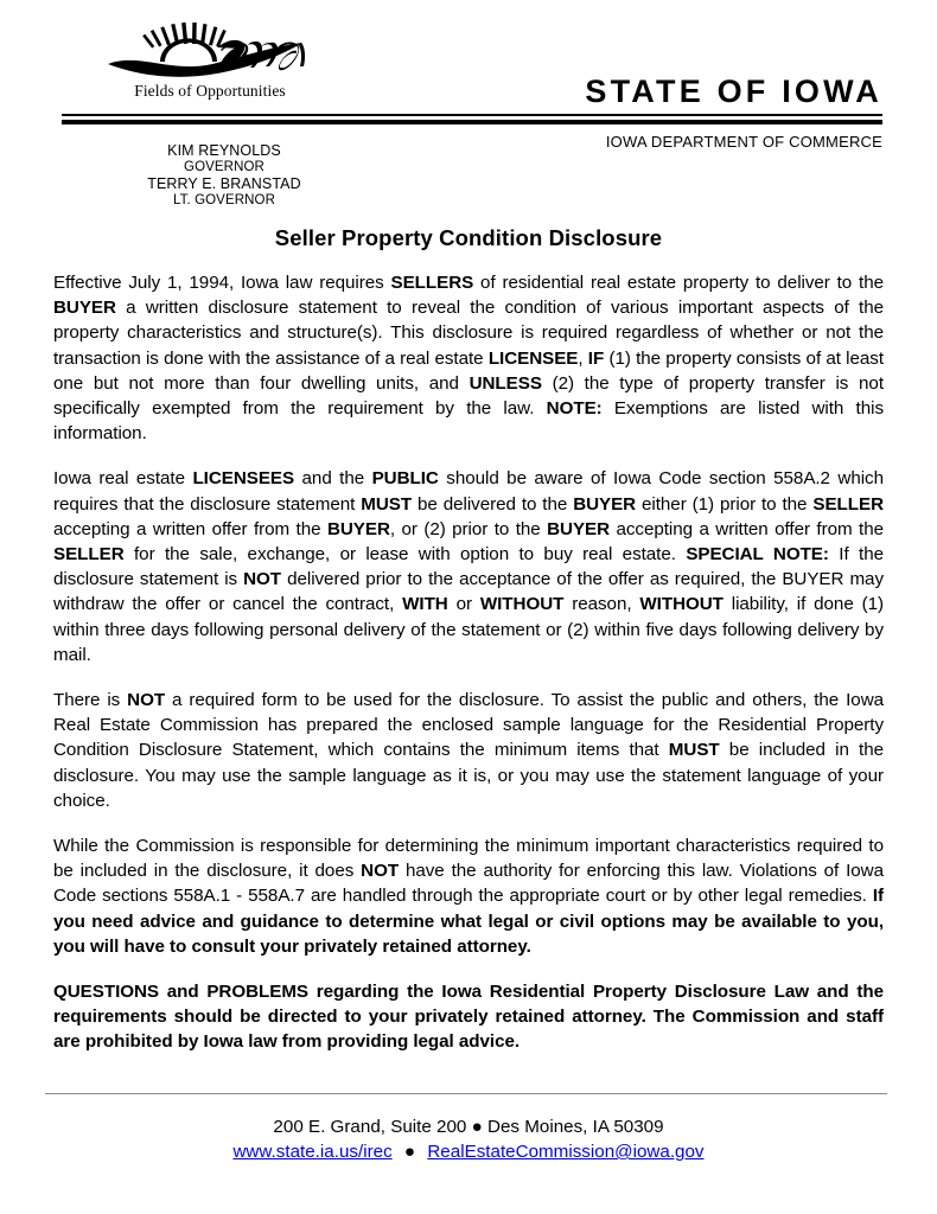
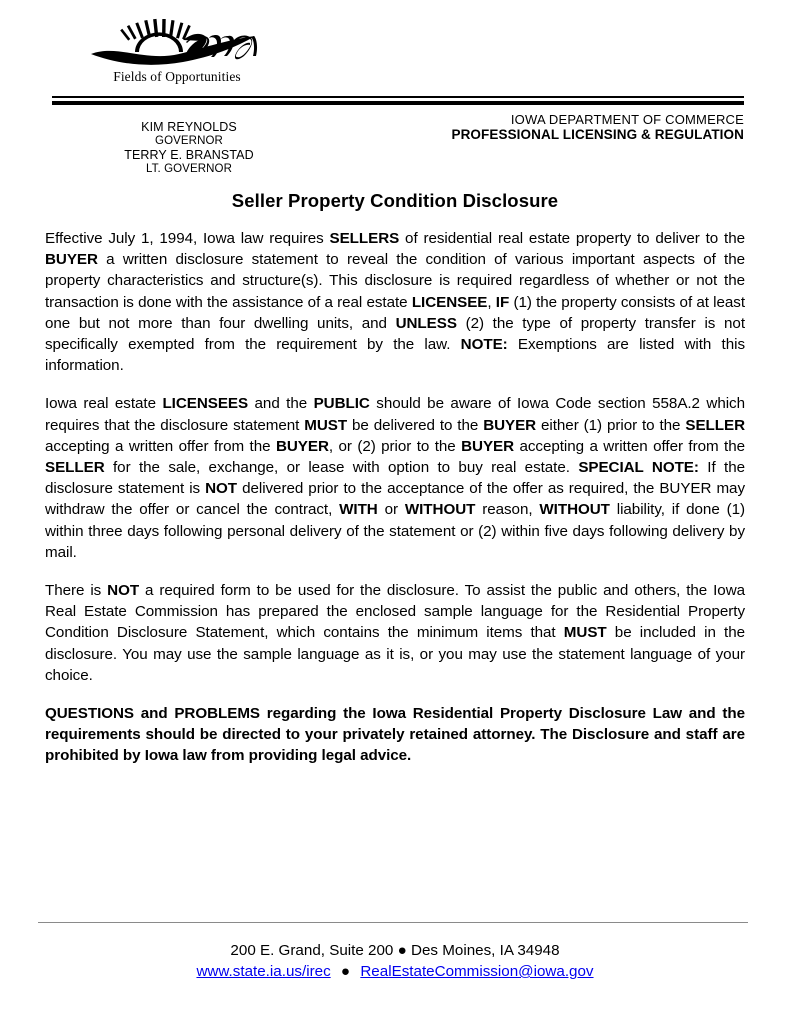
  Fields of Opportunities
- STATE OF IOWA
  IOWA DEPARTMENT OF COMMERCE
+ PROFESSIONAL LICENSING & REGULATION
  KIM REYNOLDS
  GOVERNOR
  TERRY E. BRANSTAD
  LT. GOVERNOR
  Seller Property Condition Disclosure
  Effective July 1, 1994, Iowa law requires SELLERS of residential real estate property to deliver to the BUYER a written disclosure statement to reveal the condition of various important aspects of the property characteristics and structure(s). This disclosure is required regardless of whether or not the transaction is done with the assistance of a real estate LICENSEE, IF (1) the property consists of at least one but not more than four dwelling units, and UNLESS (2) the type of property transfer is not specifically exempted from the requirement by the law. NOTE: Exemptions are listed with this information.
  Iowa real estate LICENSEES and the PUBLIC should be aware of Iowa Code section 558A.2 which requires that the disclosure statement MUST be delivered to the BUYER either (1) prior to the SELLER accepting a written offer from the BUYER, or (2) prior to the BUYER accepting a written offer from the SELLER for the sale, exchange, or lease with option to buy real estate. SPECIAL NOTE: If the disclosure statement is NOT delivered prior to the acceptance of the offer as required, the BUYER may withdraw the offer or cancel the contract, WITH or WITHOUT reason, WITHOUT liability, if done (1) within three days following personal delivery of the statement or (2) within five days following delivery by mail.
  There is NOT a required form to be used for the disclosure. To assist the public and others, the Iowa Real Estate Commission has prepared the enclosed sample language for the Residential Property Condition Disclosure Statement, which contains the minimum items that MUST be included in the disclosure. You may use the sample language as it is, or you may use the statement language of your choice.
- While the Commission is responsible for determining the minimum important characteristics required to be included in the disclosure, it does NOT have the authority for enforcing this law. Violations of Iowa Code sections 558A.1 - 558A.7 are handled through the appropriate court or by other legal remedies. If you need advice and guidance to determine what legal or civil options may be available to you, you will have to consult your privately retained attorney.
- QUESTIONS and PROBLEMS regarding the Iowa Residential Property Disclosure Law and the requirements should be directed to your privately retained attorney. The Commission and staff are prohibited by Iowa law from providing legal advice.
+ QUESTIONS and PROBLEMS regarding the Iowa Residential Property Disclosure Law and the requirements should be directed to your privately retained attorney. The Disclosure and staff are prohibited by Iowa law from providing legal advice.
- 200 E. Grand, Suite 200 ● Des Moines, IA 50309
+ 200 E. Grand, Suite 200 ● Des Moines, IA 34948
  www.state.ia.us/irec ● RealEstateCommission@iowa.gov
